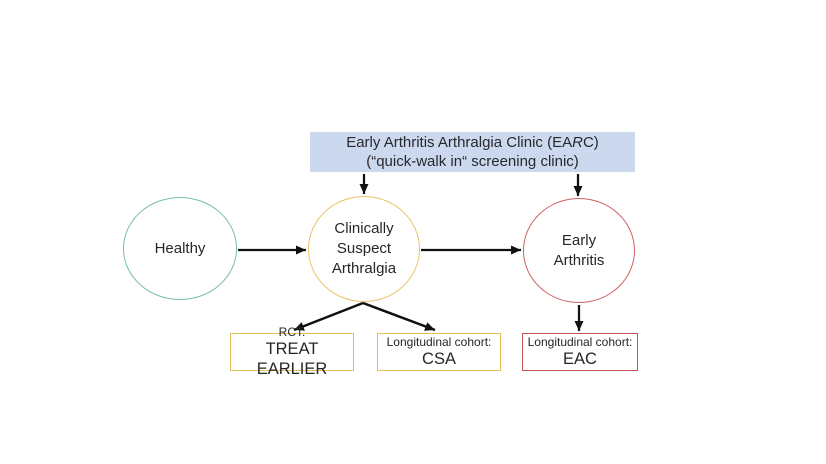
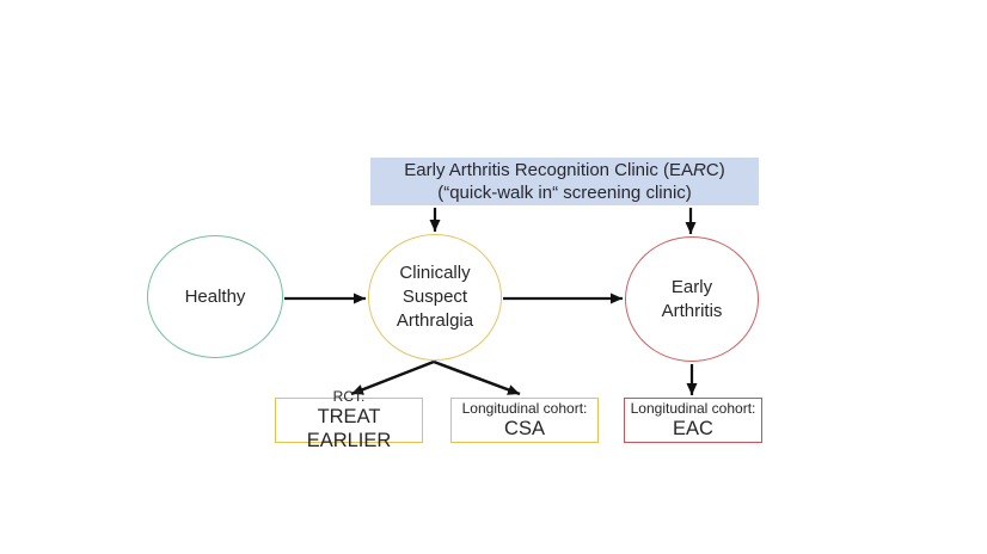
- Early Arthritis Arthralgia Clinic (EARC)
+ Early Arthritis Recognition Clinic (EARC)
  (“quick-walk in“ screening clinic)
  Healthy
  Clinically
  Suspect
  Arthralgia
  Early
  Arthritis
  RCT:
  TREAT EARLIER
  Longitudinal cohort:
  CSA
  Longitudinal cohort:
  EAC
